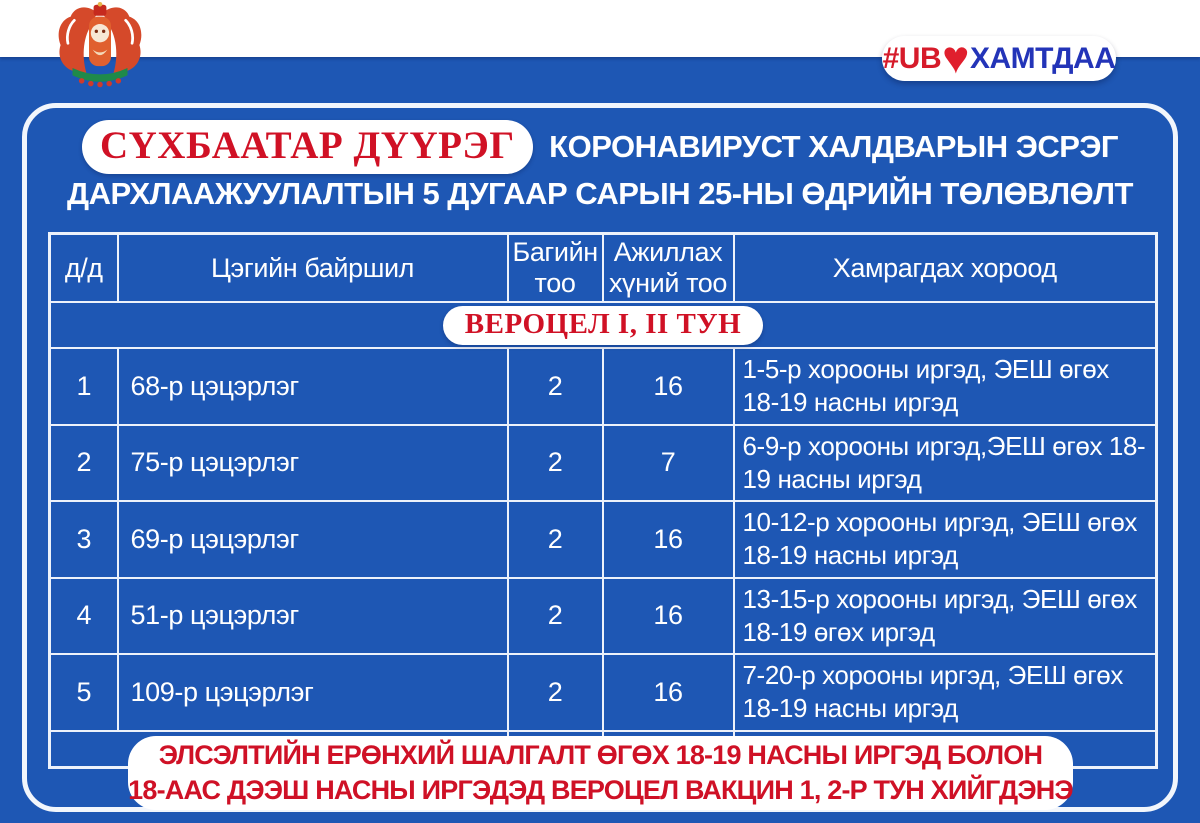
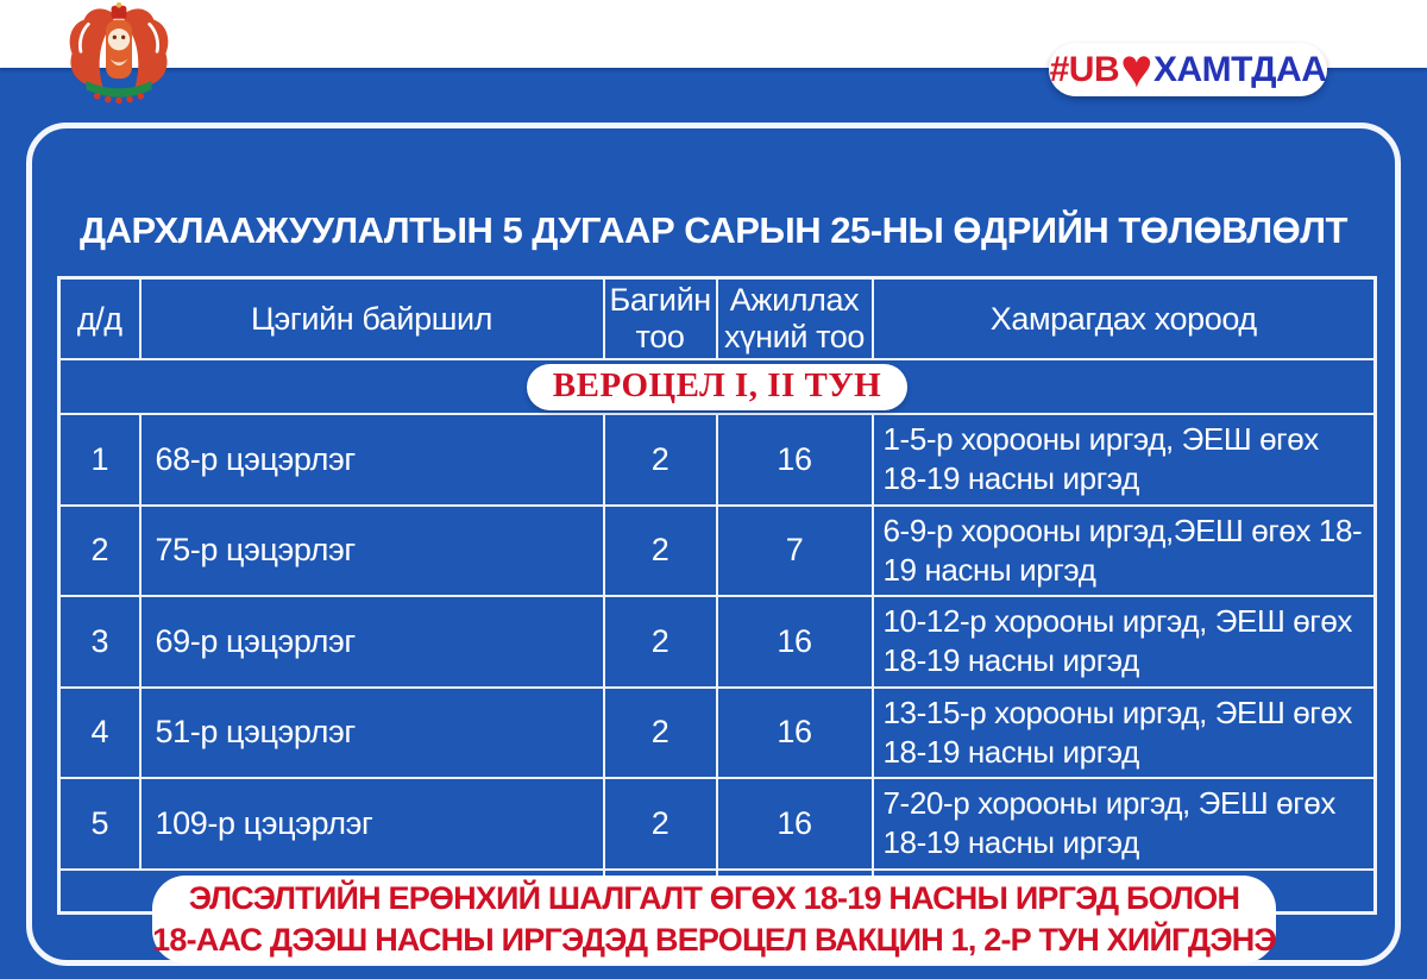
  #UB
  ♥
  ХАМТДАА
- СҮХБААТАР ДҮҮРЭГ КОРОНАВИРУСТ ХАЛДВАРЫН ЭСРЭГ
  ДАРХЛААЖУУЛАЛТЫН 5 ДУГААР САРЫН 25-НЫ ӨДРИЙН ТӨЛӨВЛӨЛТ
  д/д	Цэгийн байршил	Багийн тоо	Ажиллах хүний тоо	Хамрагдах хороод
  ВЕРОЦЕЛ I, II ТУН
  1	68-р цэцэрлэг	2	16	1-5-р хорооны иргэд, ЭЕШ өгөх 18-19 насны иргэд
  2	75-р цэцэрлэг	2	7	6-9-р хорооны иргэд,ЭЕШ өгөх 18-19 насны иргэд
  3	69-р цэцэрлэг	2	16	10-12-р хорооны иргэд, ЭЕШ өгөх 18-19 насны иргэд
- 4	51-р цэцэрлэг	2	16	13-15-р хорооны иргэд, ЭЕШ өгөх 18-19 өгөх иргэд
+ 4	51-р цэцэрлэг	2	16	13-15-р хорооны иргэд, ЭЕШ өгөх 18-19 насны иргэд
  5	109-р цэцэрлэг	2	16	7-20-р хорооны иргэд, ЭЕШ өгөх 18-19 насны иргэд
  ЭЛСЭЛТИЙН ЕРӨНХИЙ ШАЛГАЛТ ӨГӨХ 18-19 НАСНЫ ИРГЭД БОЛОН
  18-ААС ДЭЭШ НАСНЫ ИРГЭДЭД ВЕРОЦЕЛ ВАКЦИН 1, 2-Р ТУН ХИЙГДЭНЭ
